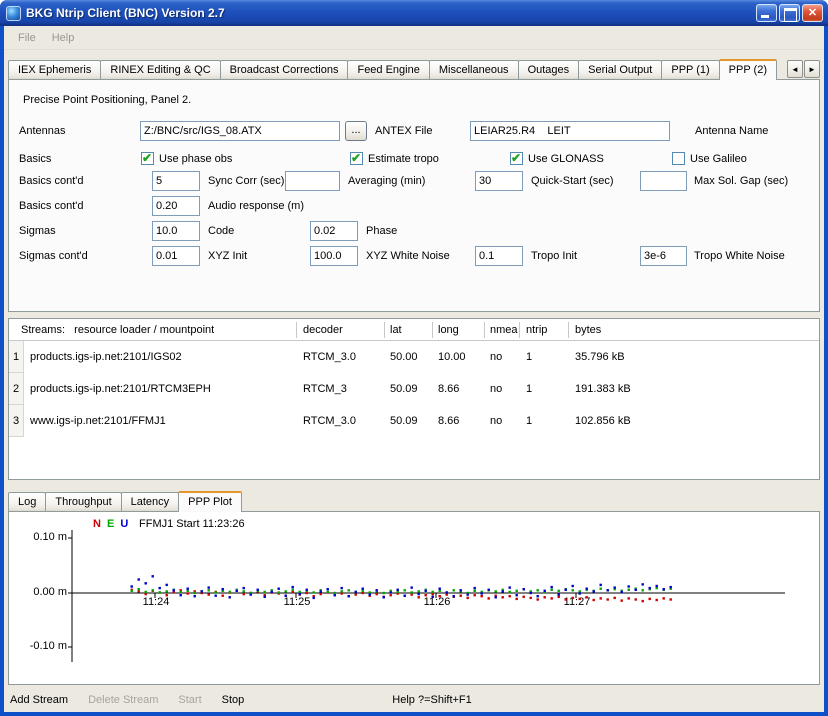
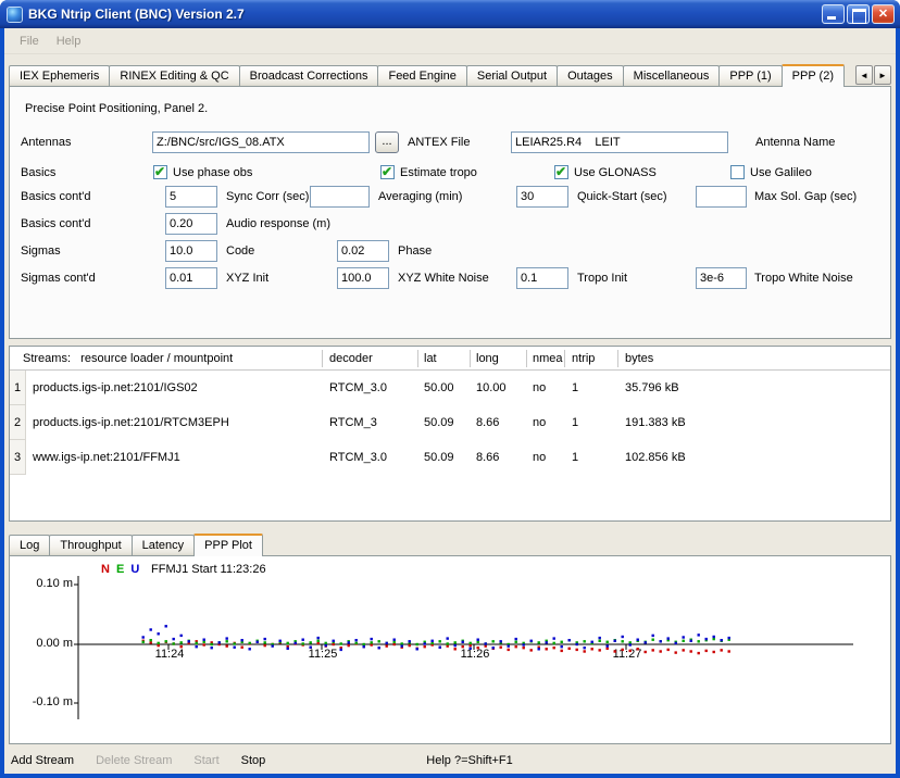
  BKG Ntrip Client (BNC) Version 2.7
  File
  Help
  IEX Ephemeris
  RINEX Editing & QC
  Broadcast Corrections
  Feed Engine
- Miscellaneous
+ Serial Output
  Outages
- Serial Output
+ Miscellaneous
  PPP (1)
  PPP (2)
  ◄
  ►
  Precise Point Positioning, Panel 2.
  Antennas
  Z:/BNC/src/IGS_08.ATX
  ...
  ANTEX File
  LEIAR25.R4 LEIT
  Antenna Name
  Basics
  Use phase obs
  Estimate tropo
  Use GLONASS
  Use Galileo
  Basics cont'd
  5
  Sync Corr (sec)
  Averaging (min)
  30
  Quick-Start (sec)
  Max Sol. Gap (sec)
  Basics cont'd
  0.20
  Audio response (m)
  Sigmas
  10.0
  Code
  0.02
  Phase
  Sigmas cont'd
  0.01
  XYZ Init
  100.0
  XYZ White Noise
  0.1
  Tropo Init
  3e-6
  Tropo White Noise
  Streams: resource loader / mountpoint
  decoder
  lat
  long
  nmea
  ntrip
  bytes
  1
  products.igs-ip.net:2101/IGS02
  RTCM_3.0
  50.00
  10.00
  no
  1
  35.796 kB
  2
  products.igs-ip.net:2101/RTCM3EPH
  RTCM_3
  50.09
  8.66
  no
  1
  191.383 kB
  3
  www.igs-ip.net:2101/FFMJ1
  RTCM_3.0
  50.09
  8.66
  no
  1
  102.856 kB
  Log
  Throughput
  Latency
  PPP Plot
  N E U
  FFMJ1 Start 11:23:26
  0.10 m
  0.00 m
  -0.10 m
  11:24
  11:25
  11:26
  11:27
  Add Stream
  Delete Stream
  Start
  Stop
  Help ?=Shift+F1
